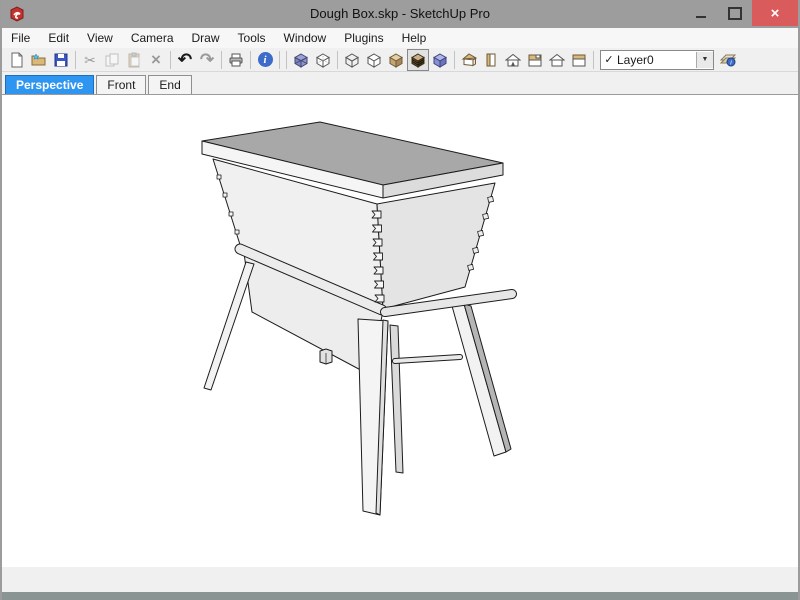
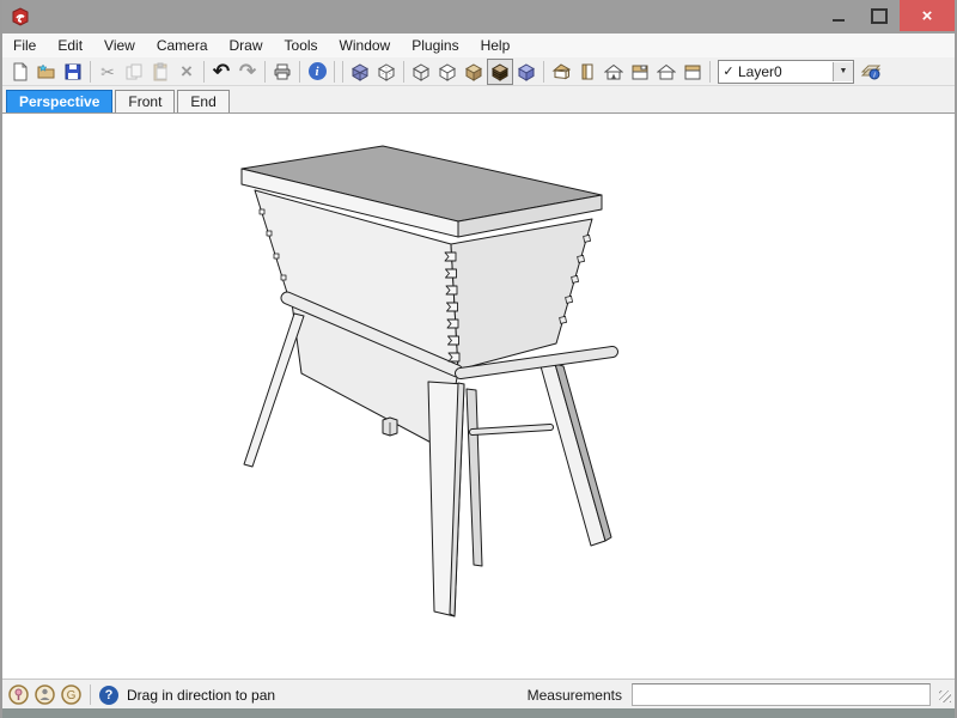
- Dough Box.skp - SketchUp Pro
  ×
  File
  Edit
  View
  Camera
  Draw
  Tools
  Window
  Plugins
  Help
  ✂
  ×
  ↶
  ↷
  i
  ✓
  Layer0
  Perspective
  Front
  End
+ G
+ ?
+ Drag in direction to pan
+ Measurements
